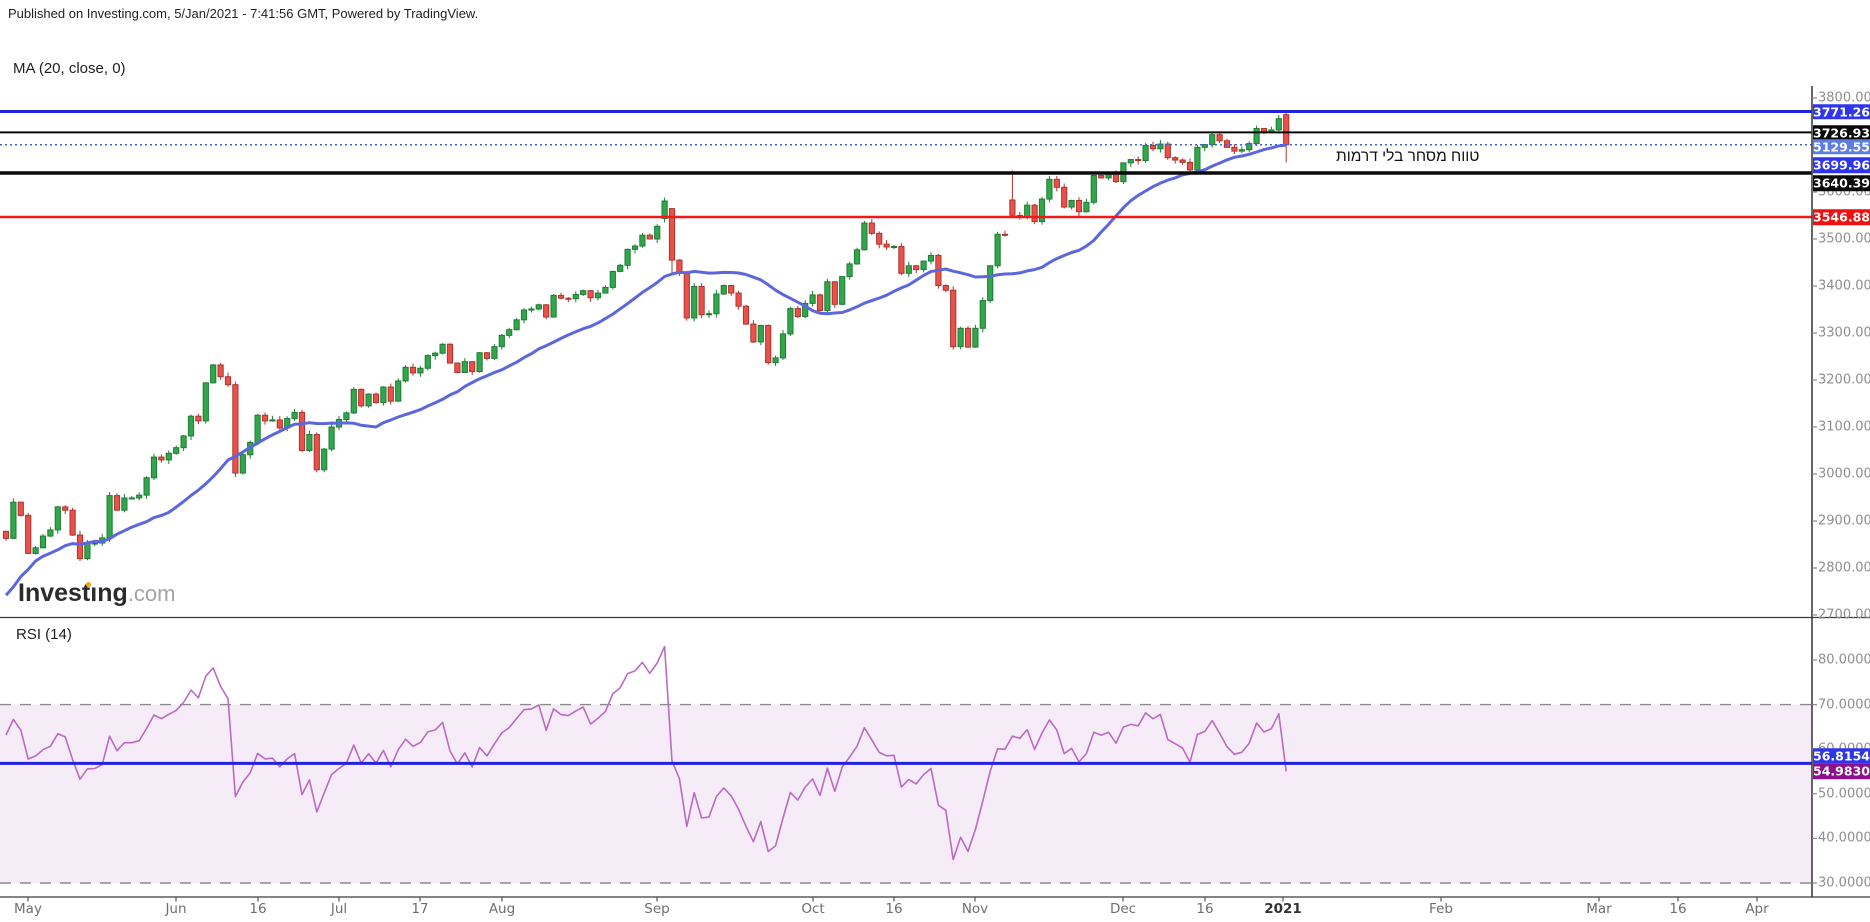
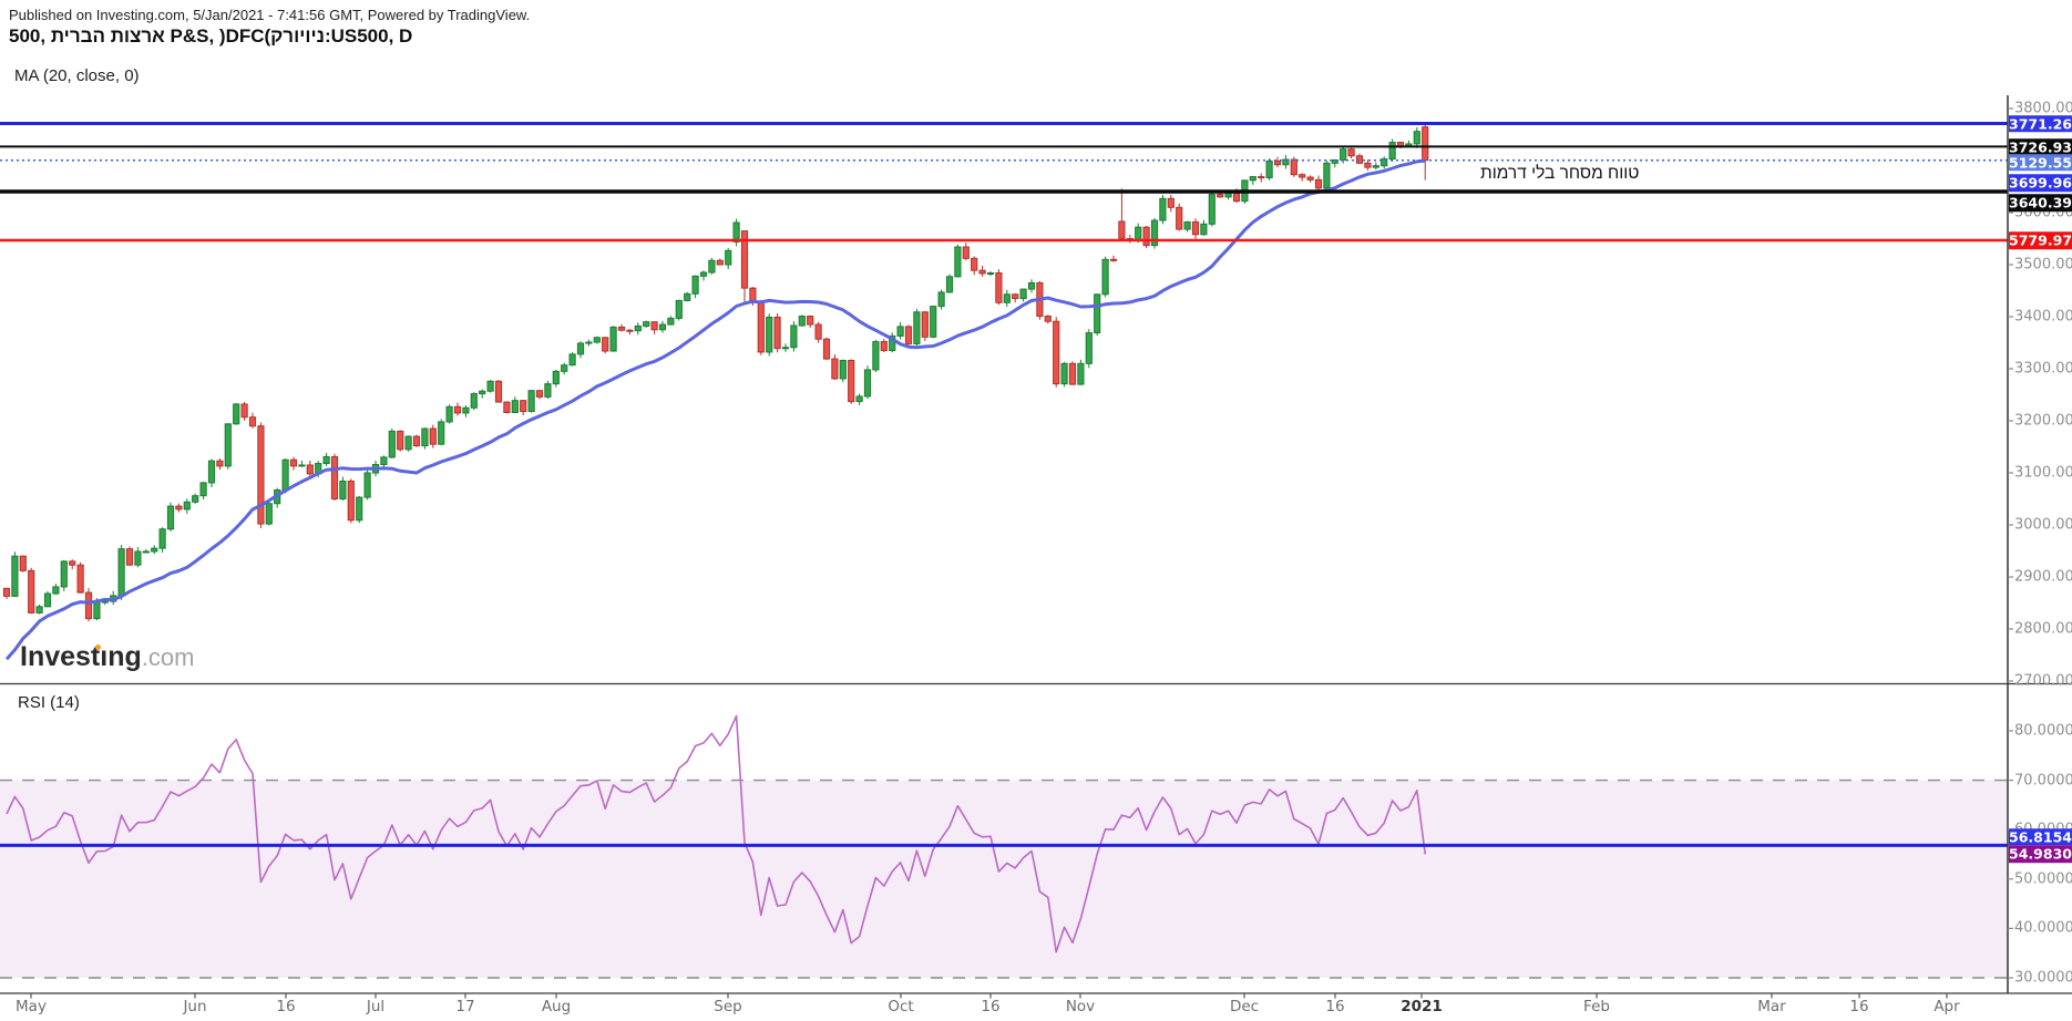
  Published on Investing.com, 5/Jan/2021 - 7:41:56 GMT, Powered by TradingView.
+ ארצות הברית ,500 P&S, )DFC(ניויורק:US500, D
  MA (20, close, 0)
  RSI (14)
  טווח מסחר בלי דרמות
  Investıng.com
  3800.00
  3600.00
  3500.00
  3400.00
  3300.00
  3200.00
  3100.00
  3000.00
  2900.00
  2800.00
  2700.00
  80.0000
  70.0000
  50.0000
  40.0000
  30.0000
  3771.26
  3726.93
  5129.55
  3699.96
  3640.39
- 3546.88
+ 5779.97
  56.8154
  54.9830
  May
  Jun
  16
  Jul
  17
  Aug
  Sep
  Oct
  16
  Nov
  Dec
  16
  2021
  Feb
  Mar
  16
  Apr
